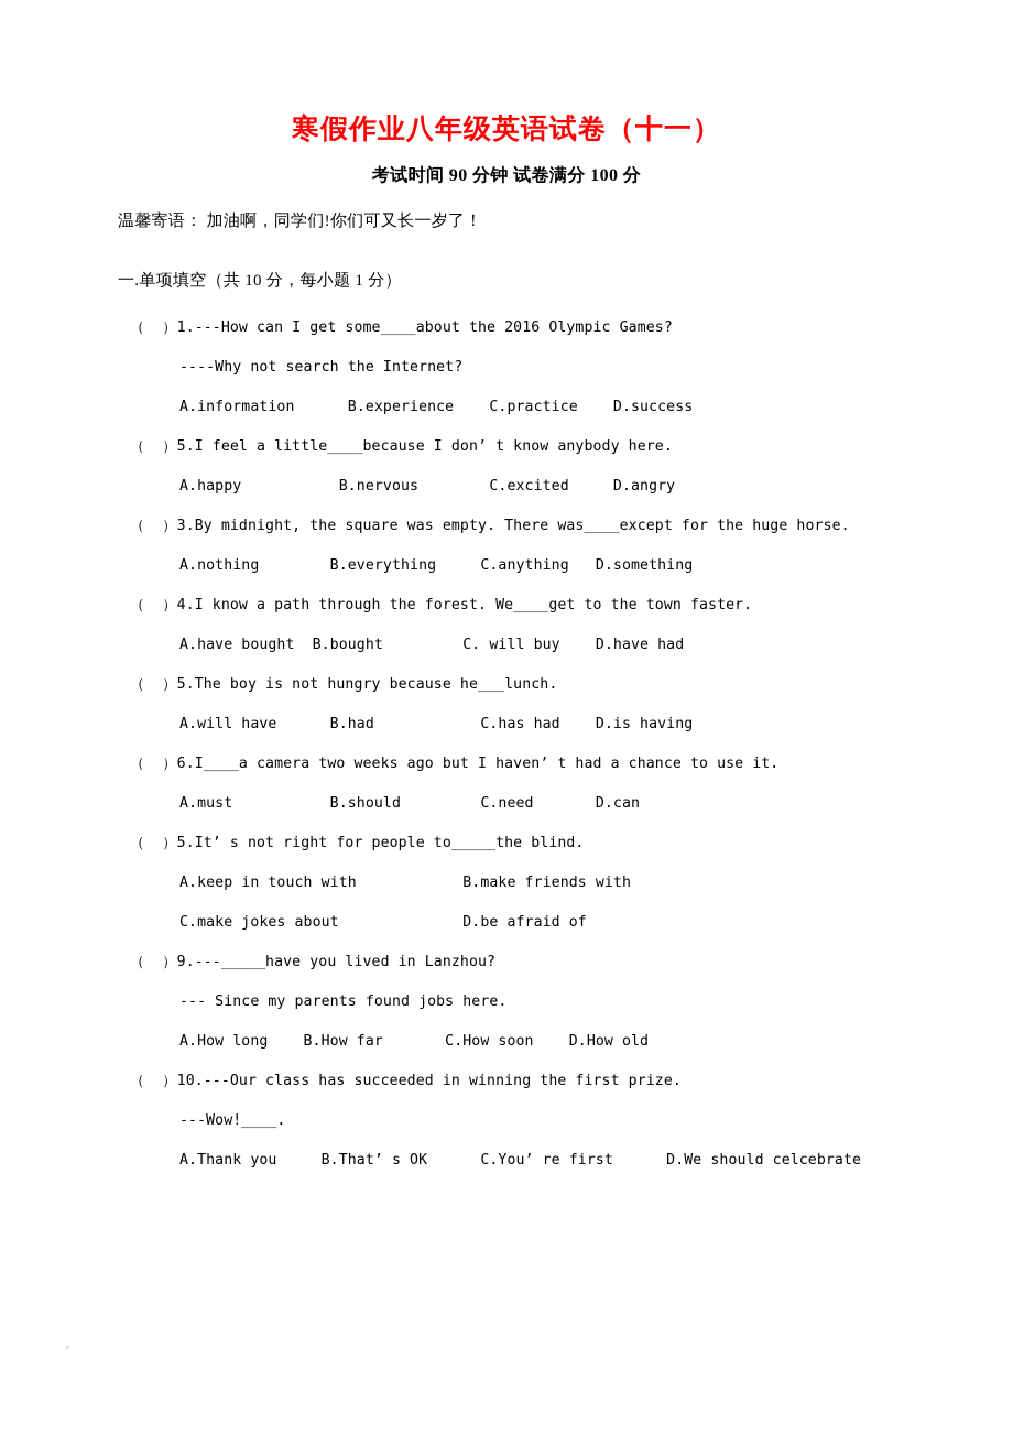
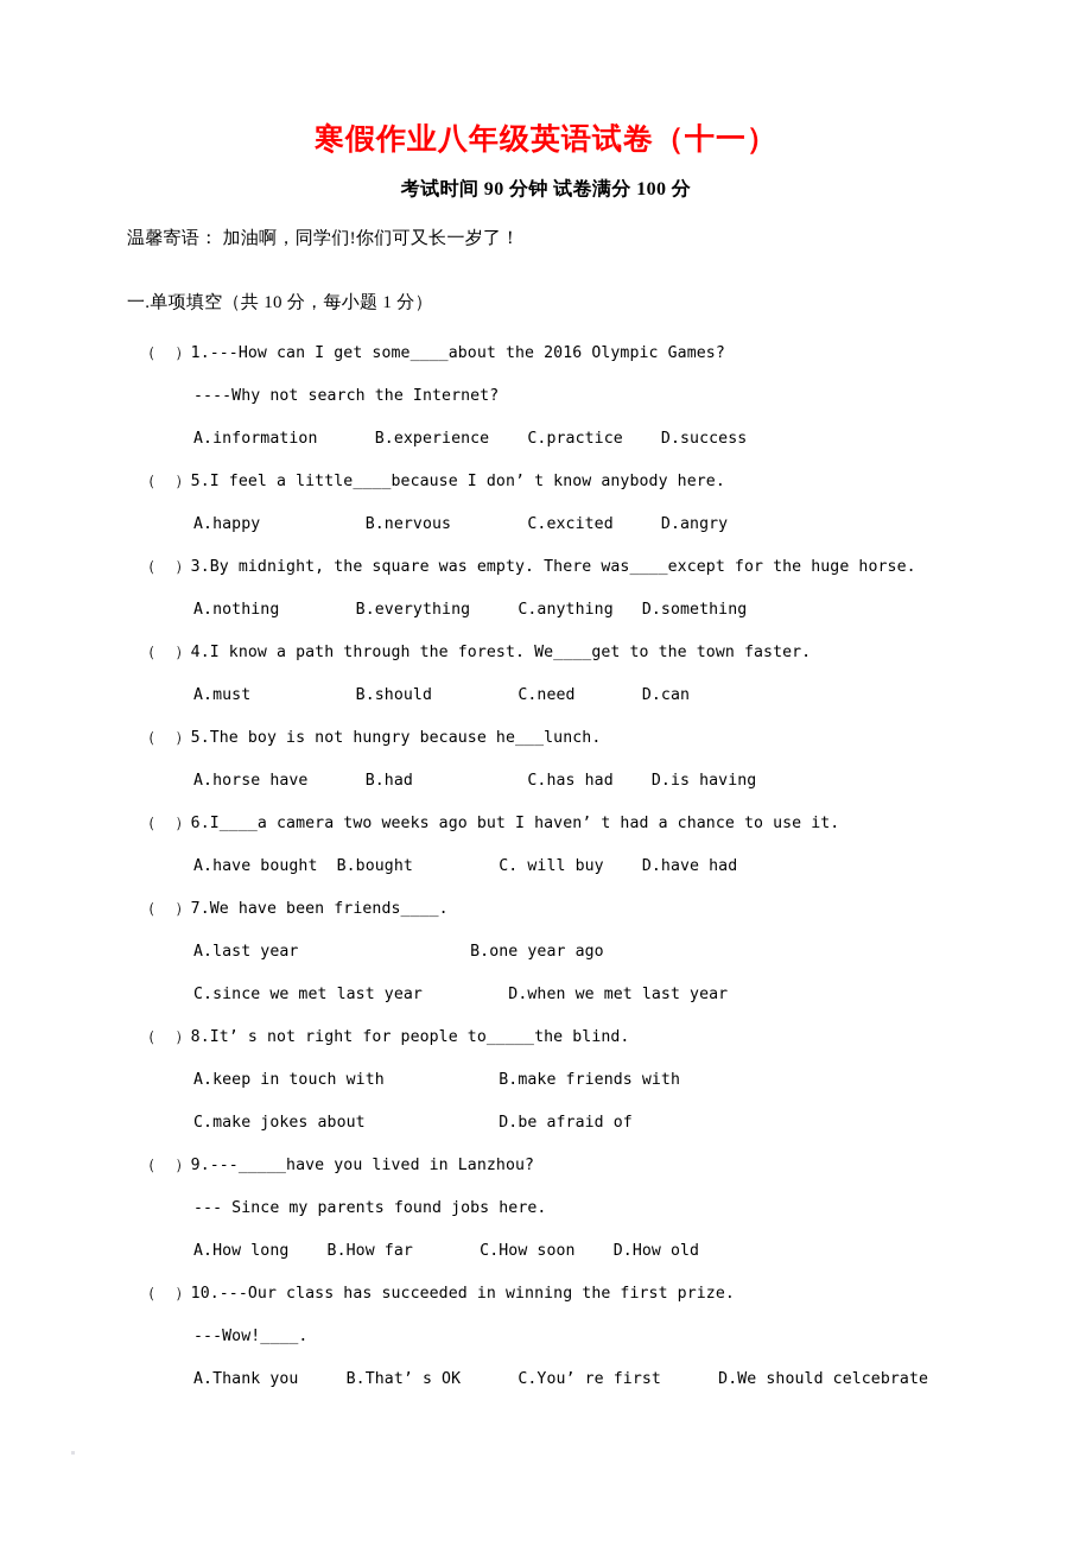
  寒假作业八年级英语试卷（十一）
  考试时间 90 分钟 试卷满分 100 分
  温馨寄语： 加油啊，同学们!你们可又长一岁了！
  一.单项填空（共 10 分，每小题 1 分）
  （ ）1.---How can I get some____about the 2016 Olympic Games?
  ----Why not search the Internet?
  A.information B.experience C.practice D.success
  （ ）5.I feel a little____because I don’ t know anybody here.
  A.happy B.nervous C.excited D.angry
  （ ）3.By midnight, the square was empty. There was____except for the huge horse.
  A.nothing B.everything C.anything D.something
  （ ）4.I know a path through the forest. We____get to the town faster.
- A.have bought B.bought C. will buy D.have had
+ A.must B.should C.need D.can
  （ ）5.The boy is not hungry because he___lunch.
- A.will have B.had C.has had D.is having
+ A.horse have B.had C.has had D.is having
  （ ）6.I____a camera two weeks ago but I haven’ t had a chance to use it.
- A.must B.should C.need D.can
+ A.have bought B.bought C. will buy D.have had
+ （ ）7.We have been friends____.
+ A.last year B.one year ago
+ C.since we met last year D.when we met last year
- （ ）5.It’ s not right for people to_____the blind.
+ （ ）8.It’ s not right for people to_____the blind.
  A.keep in touch with B.make friends with
  C.make jokes about D.be afraid of
  （ ）9.---_____have you lived in Lanzhou?
  --- Since my parents found jobs here.
  A.How long B.How far C.How soon D.How old
  （ ）10.---Our class has succeeded in winning the first prize.
  ---Wow!____.
  A.Thank you B.That’ s OK C.You’ re first D.We should celcebrate
